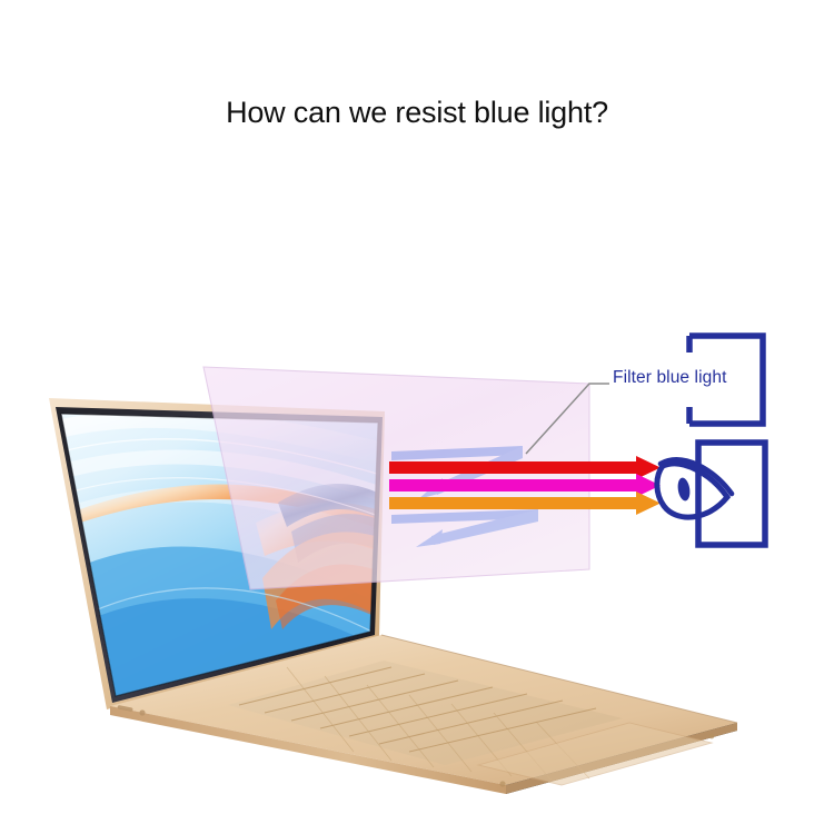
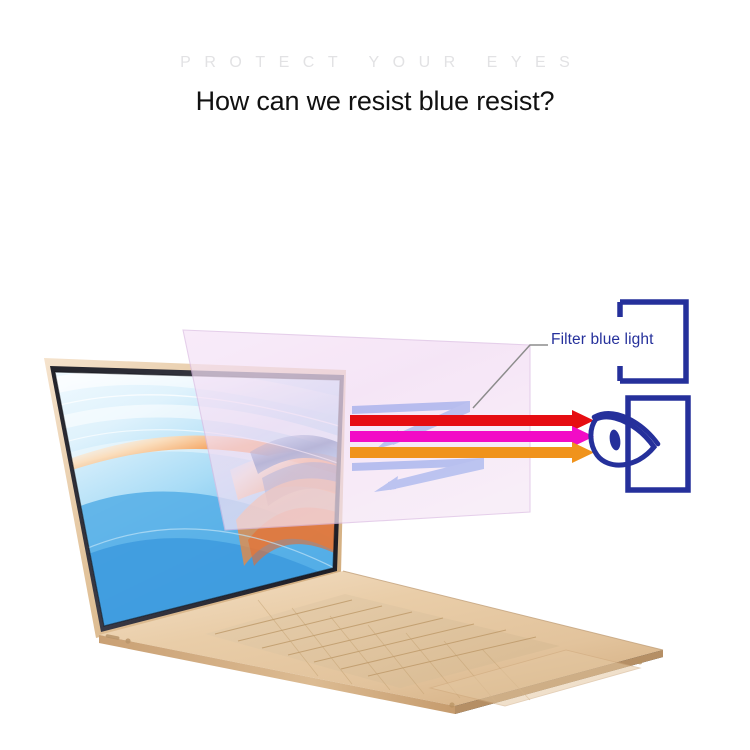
+ PROTECT YOUR EYES
- How can we resist blue light?
+ How can we resist blue resist?
  Filter blue light
